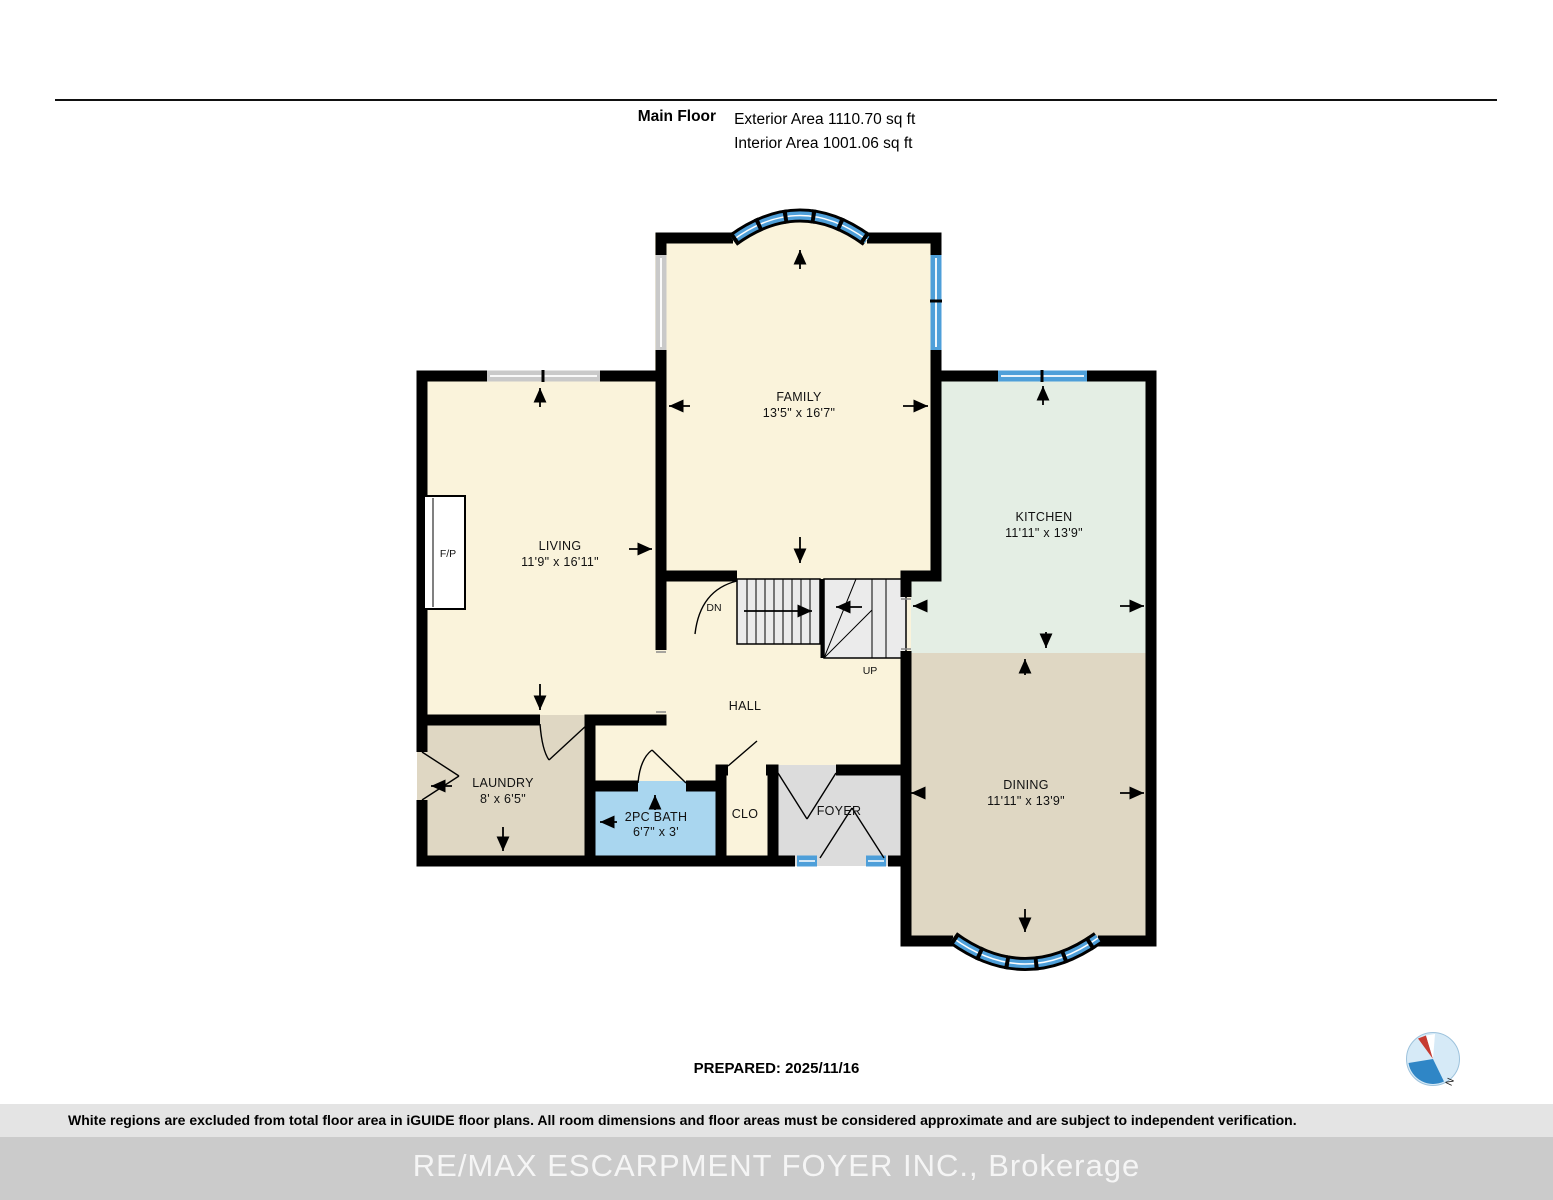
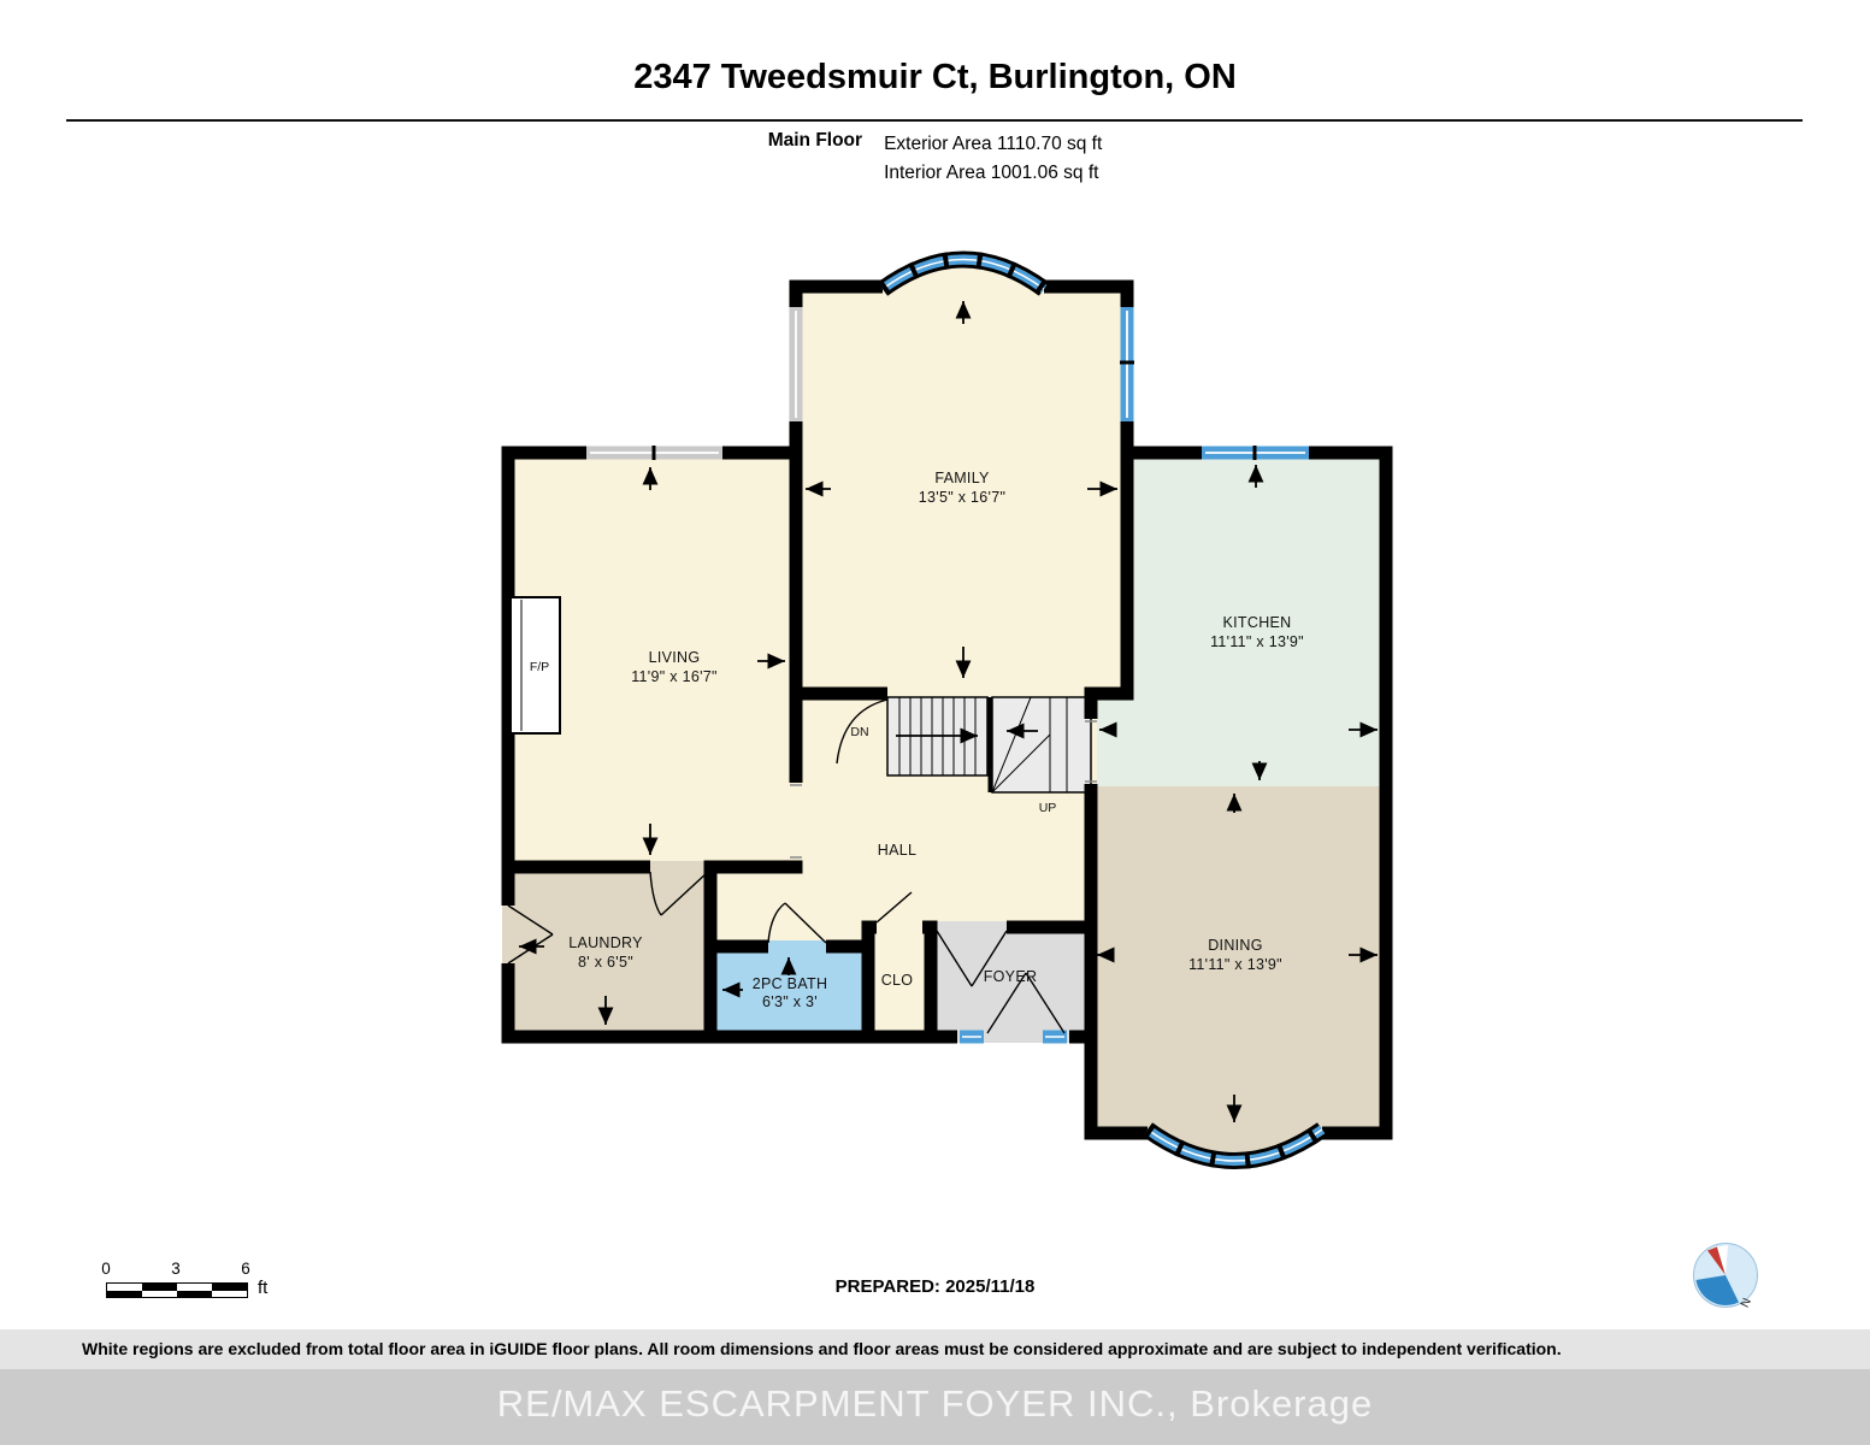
+ 2347 Tweedsmuir Ct, Burlington, ON
  Main Floor
  Exterior Area 1110.70 sq ft
  Interior Area 1001.06 sq ft
  F/P
  FAMILY
  13'5" x 16'7"
  KITCHEN
  11'11" x 13'9"
  LIVING
- 11'9" x 16'11"
+ 11'9" x 16'7"
  DINING
  11'11" x 13'9"
  LAUNDRY
  8' x 6'5"
  2PC BATH
- 6'7" x 3'
+ 6'3" x 3'
  CLO
  FOYER
  HALL
  DN
  UP
+ 0
+ 3
+ 6
+ ft
- PREPARED: 2025/11/16
+ PREPARED: 2025/11/18
  White regions are excluded from total floor area in iGUIDE floor plans. All room dimensions and floor areas must be considered approximate and are subject to independent verification.
  RE/MAX ESCARPMENT FOYER INC., Brokerage
